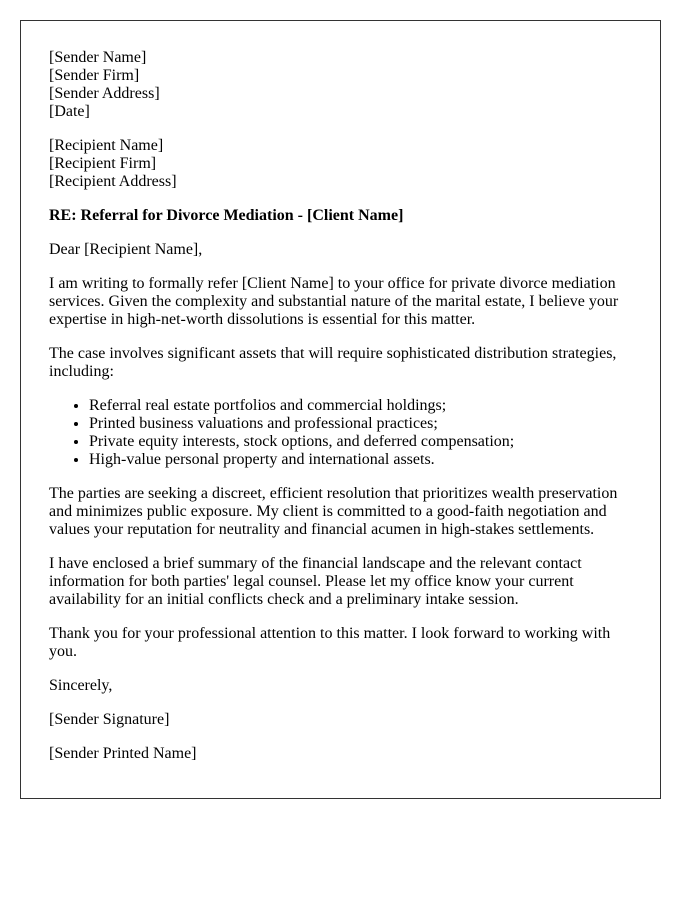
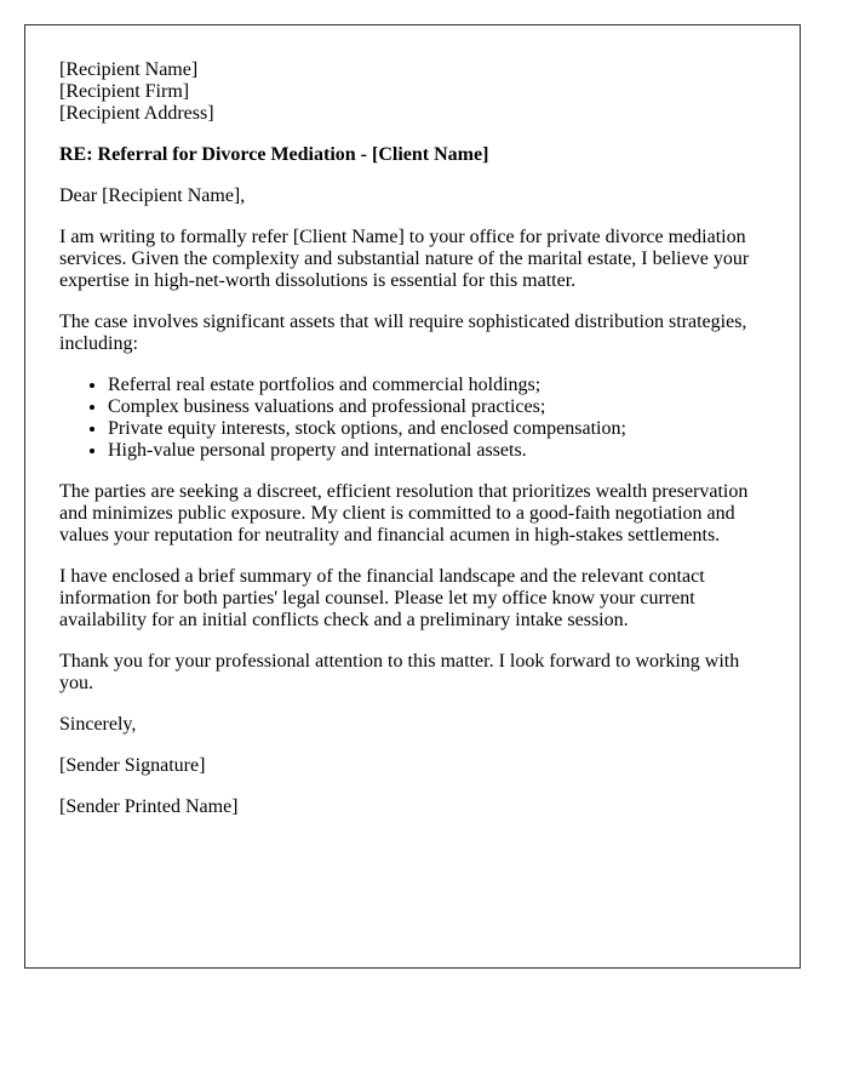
- [Sender Name]
- [Sender Firm]
- [Sender Address]
- [Date]
  [Recipient Name]
  [Recipient Firm]
  [Recipient Address]
  RE: Referral for Divorce Mediation - [Client Name]
  Dear [Recipient Name],
  I am writing to formally refer [Client Name] to your office for private divorce mediation services. Given the complexity and substantial nature of the marital estate, I believe your expertise in high-net-worth dissolutions is essential for this matter.
  The case involves significant assets that will require sophisticated distribution strategies, including:
  Referral real estate portfolios and commercial holdings;
- Printed business valuations and professional practices;
+ Complex business valuations and professional practices;
- Private equity interests, stock options, and deferred compensation;
+ Private equity interests, stock options, and enclosed compensation;
  High-value personal property and international assets.
  The parties are seeking a discreet, efficient resolution that prioritizes wealth preservation and minimizes public exposure. My client is committed to a good-faith negotiation and values your reputation for neutrality and financial acumen in high-stakes settlements.
  I have enclosed a brief summary of the financial landscape and the relevant contact information for both parties' legal counsel. Please let my office know your current availability for an initial conflicts check and a preliminary intake session.
  Thank you for your professional attention to this matter. I look forward to working with you.
  Sincerely,
  [Sender Signature]
  [Sender Printed Name]
